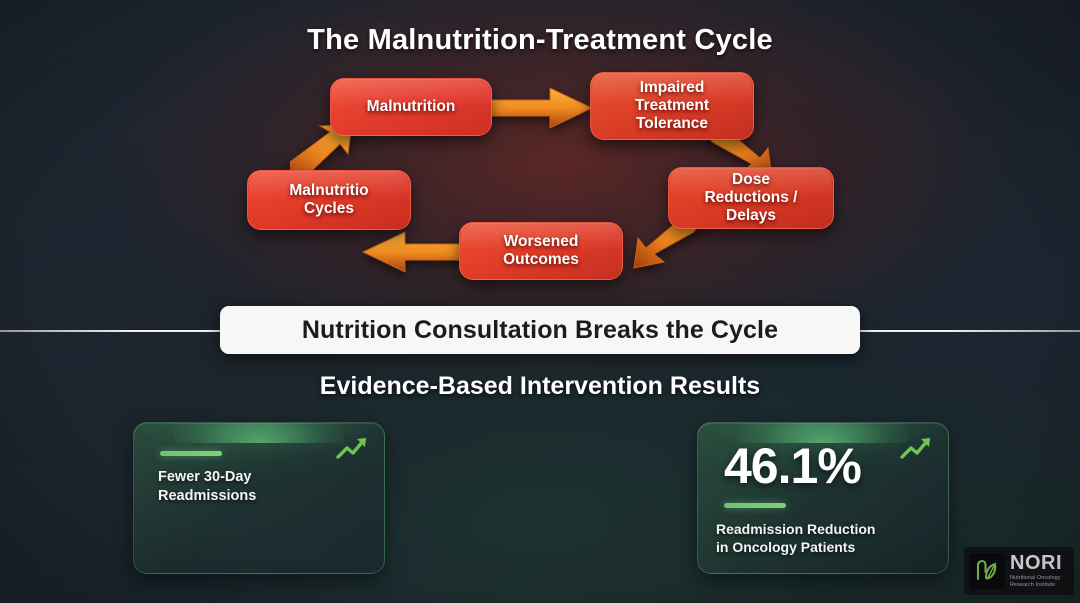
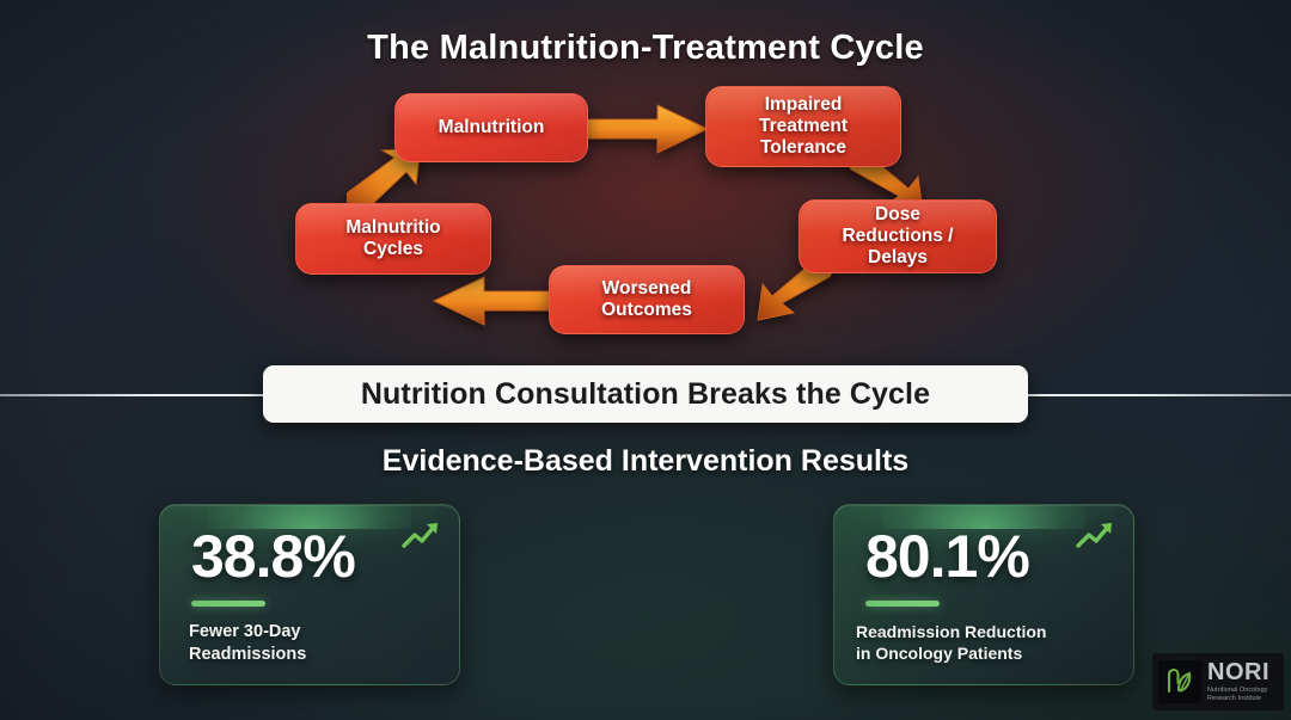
  Malnutrition
  Impaired
  Treatment
  Tolerance
  Dose
  Reductions /
  Delays
  Worsened
  Outcomes
  Malnutritio
  Cycles
+ 38.8%
  Fewer 30-Day
  Readmissions
- 46.1%
+ 80.1%
  Readmission Reduction
  in Oncology Patients
